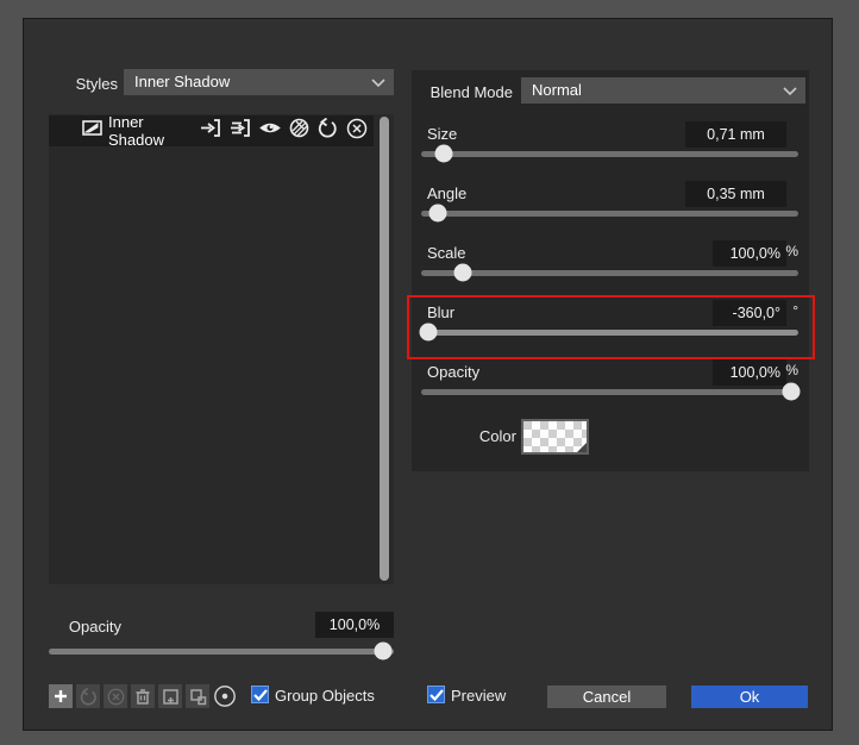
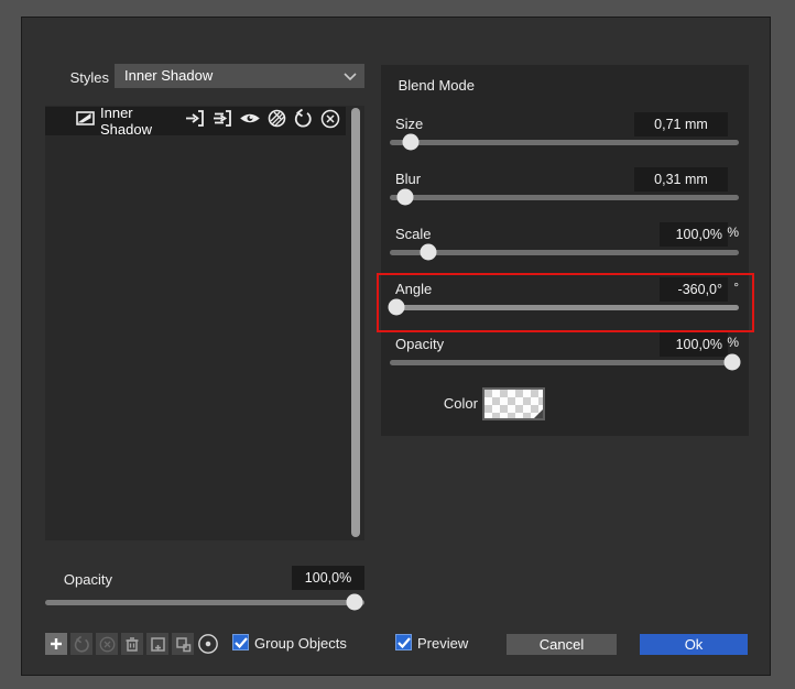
  Styles
  Inner Shadow
  Inner Shadow
  Opacity
  100,0%
  Group Objects
  Preview
  Cancel
  Ok
  Blend Mode
- Normal
  Size
  0,71 mm
- Angle
+ Blur
- 0,35 mm
+ 0,31 mm
  Scale
  100,0%
  %
- Blur
+ Angle
  -360,0°
  °
  Opacity
  100,0%
  %
  Color
